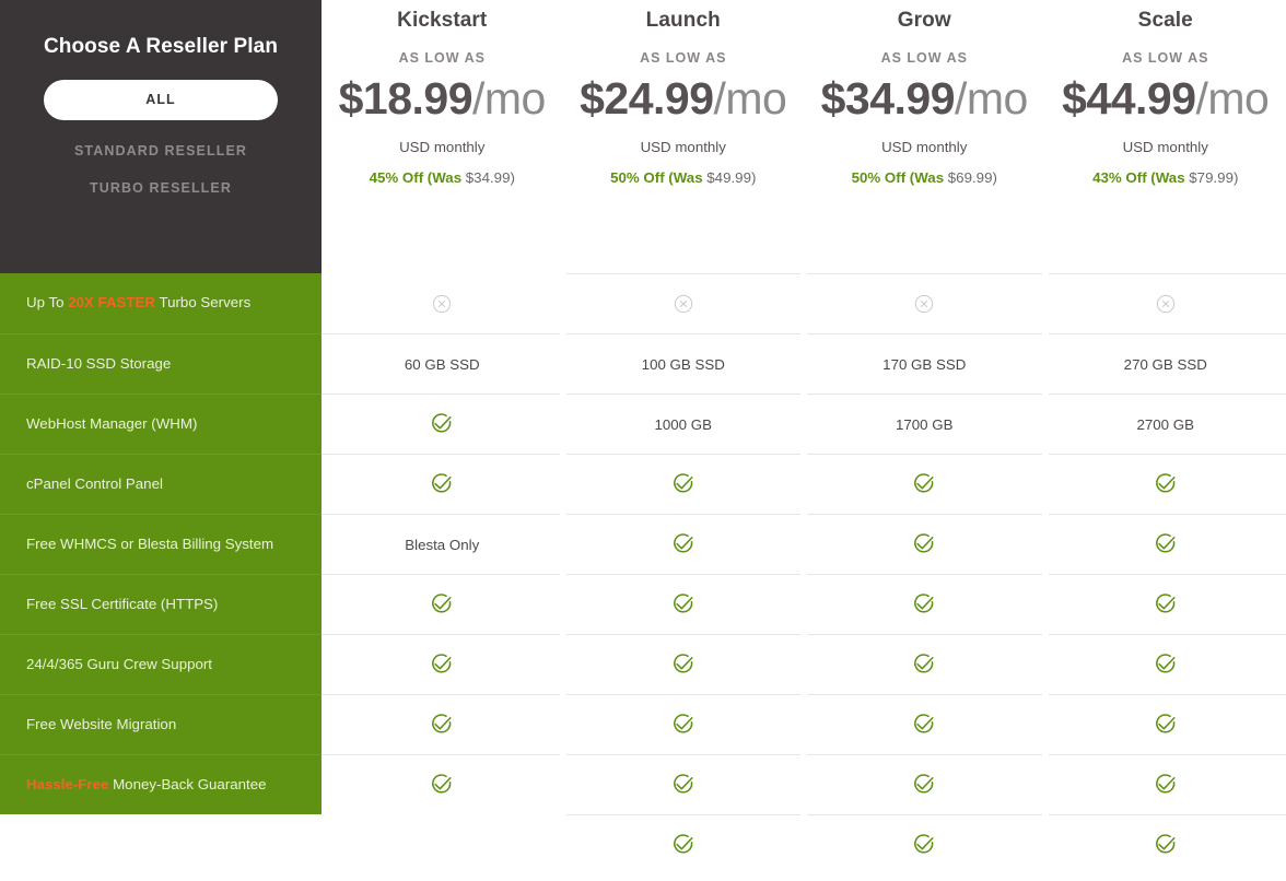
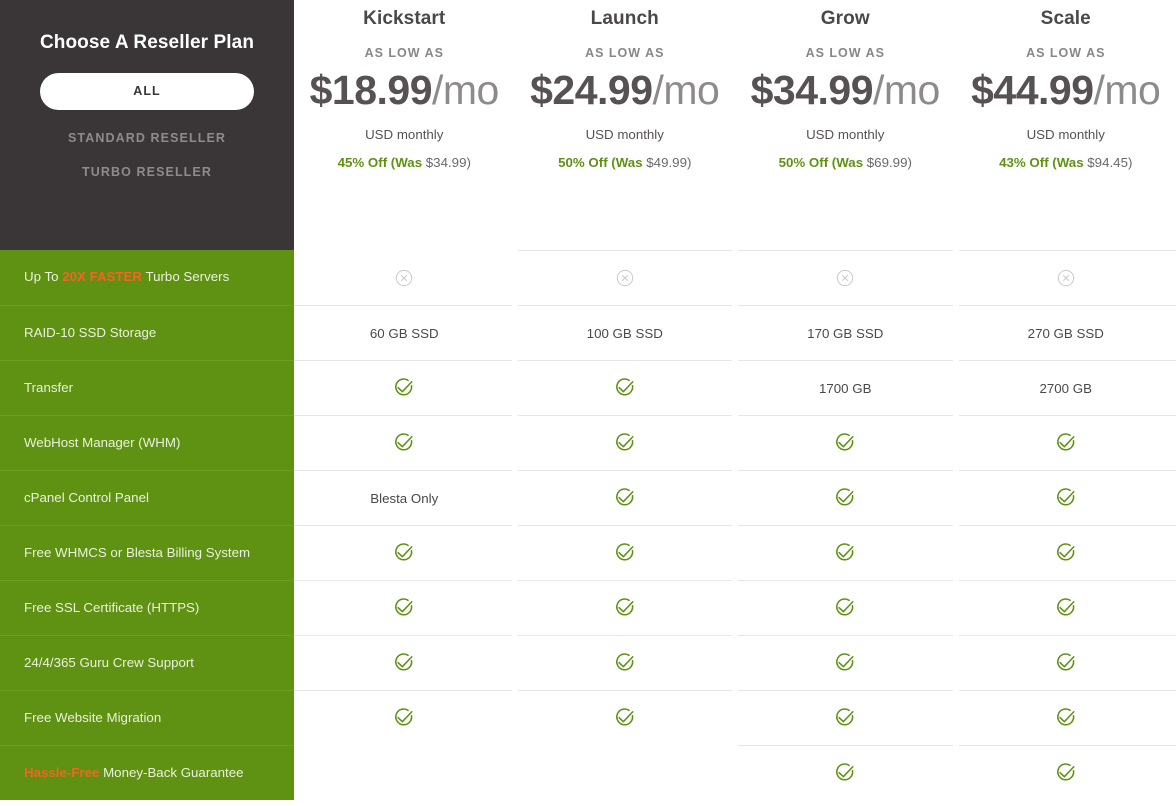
  Choose A Reseller Plan
  ALL
  STANDARD RESELLER
  TURBO RESELLER
  Up To 20X FASTER Turbo Servers
  RAID-10 SSD Storage
+ Transfer
  WebHost Manager (WHM)
  cPanel Control Panel
  Free WHMCS or Blesta Billing System
  Free SSL Certificate (HTTPS)
  24/4/365 Guru Crew Support
  Free Website Migration
  Hassle-Free Money-Back Guarantee
  Kickstart
  AS LOW AS
  $18.99/mo
  USD monthly
  45% Off (Was $34.99)
  60 GB SSD
  Blesta Only
  Launch
  AS LOW AS
  $24.99/mo
  USD monthly
  50% Off (Was $49.99)
  100 GB SSD
- 1000 GB
  Grow
  AS LOW AS
  $34.99/mo
  USD monthly
  50% Off (Was $69.99)
  170 GB SSD
  1700 GB
  Scale
  AS LOW AS
  $44.99/mo
  USD monthly
- 43% Off (Was $79.99)
+ 43% Off (Was $94.45)
  270 GB SSD
  2700 GB
